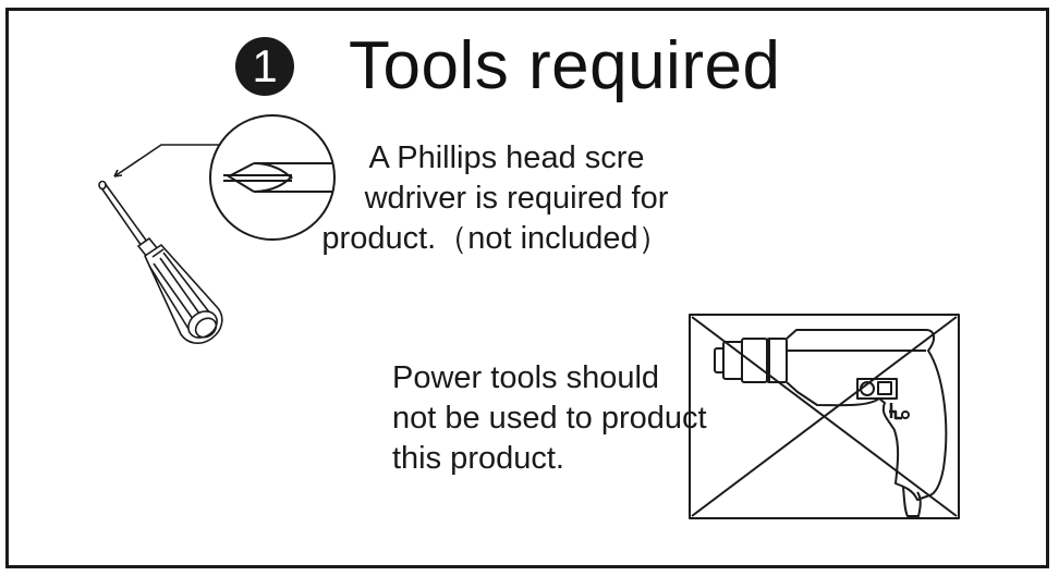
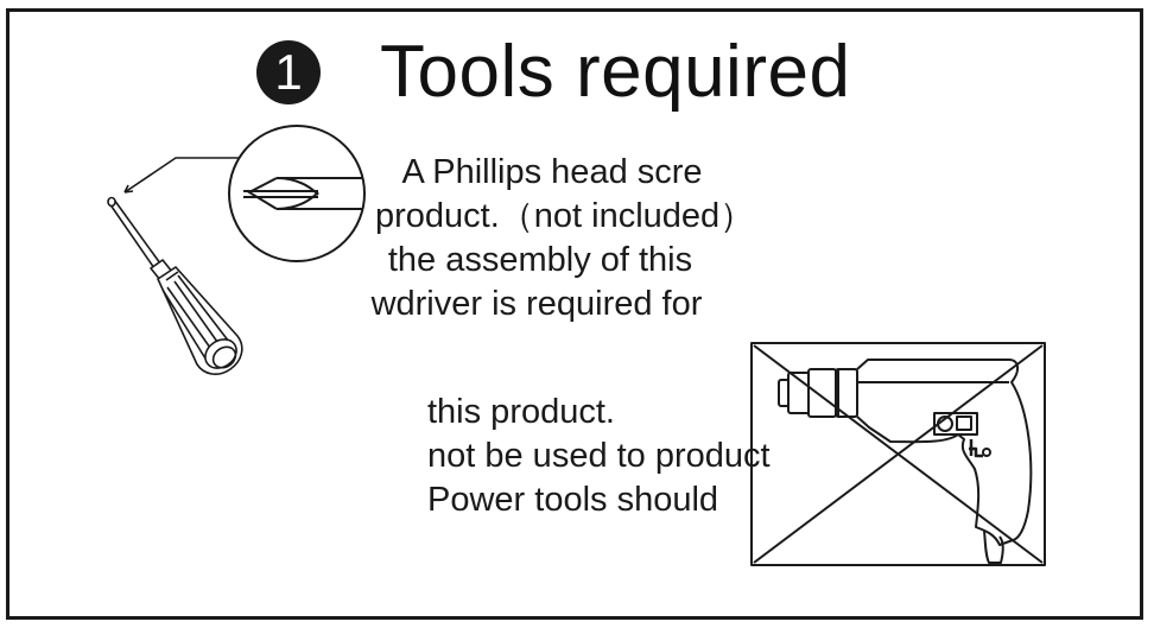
  1
  Tools required
  A Phillips head scre
- wdriver is required for
+ product.（not included）
+ the assembly of this
- product.（not included）
+ wdriver is required for
- Power tools should
+ this product.
  not be used to product
- this product.
+ Power tools should
